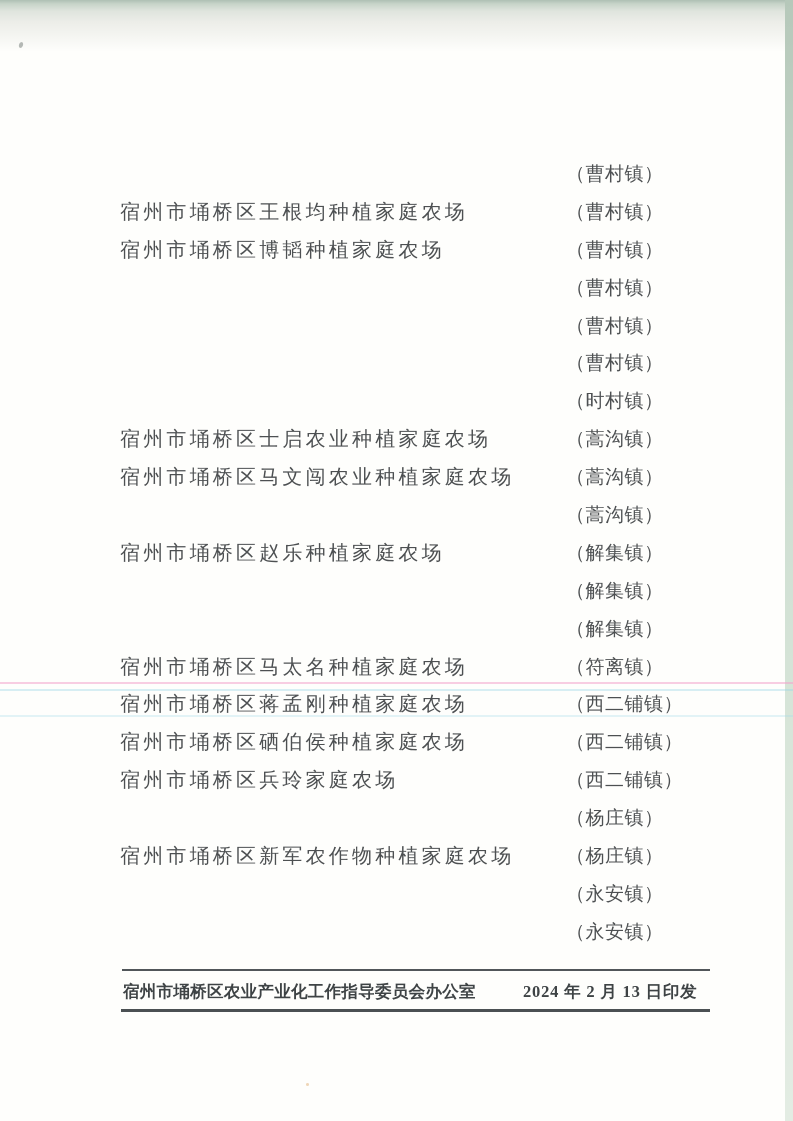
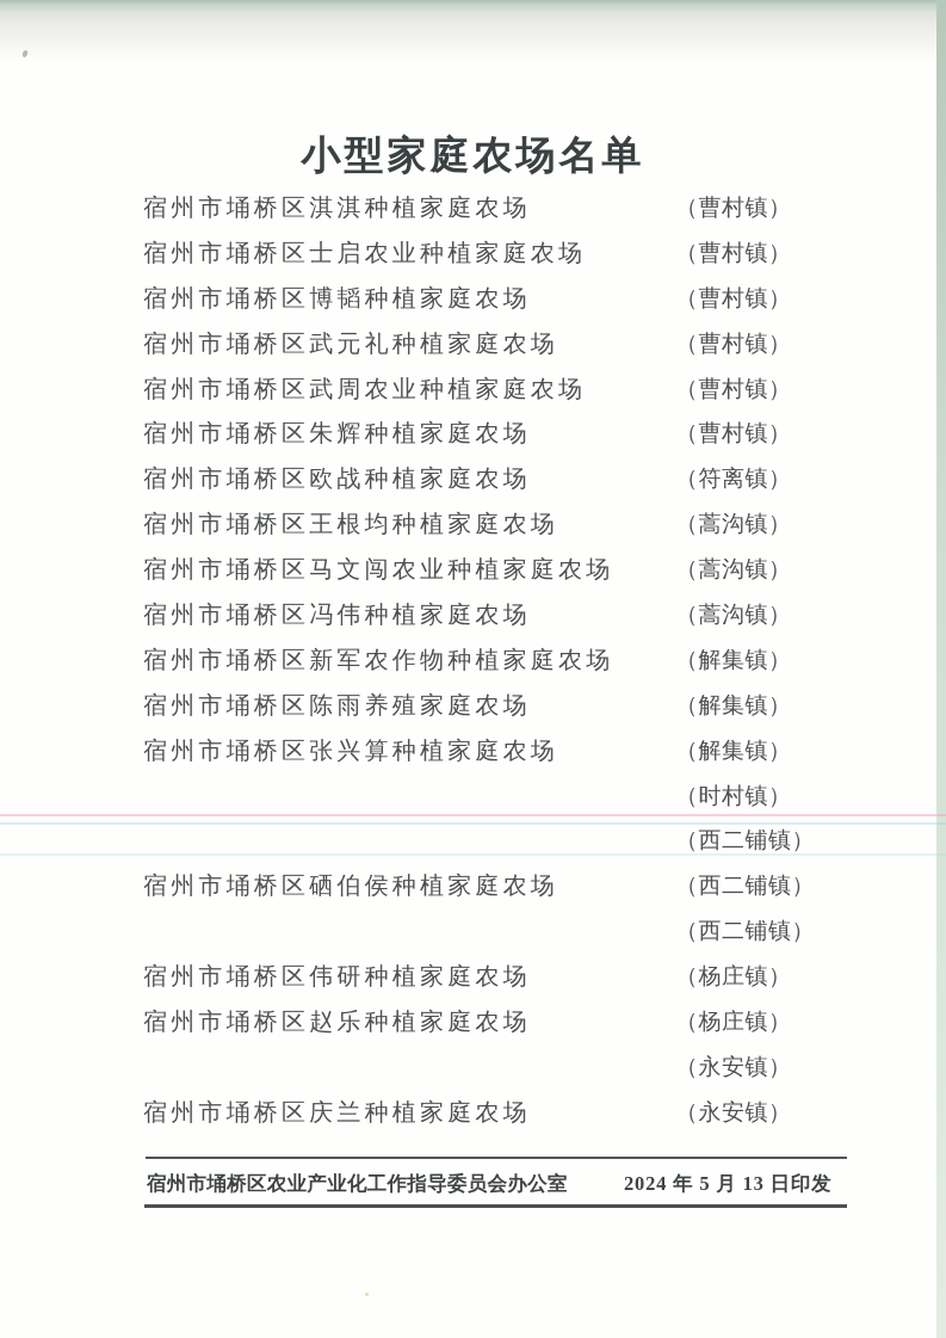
+ 小型家庭农场名单
+ 宿州市埇桥区淇淇种植家庭农场
  （曹村镇）
- 宿州市埇桥区王根均种植家庭农场
+ 宿州市埇桥区士启农业种植家庭农场
  （曹村镇）
  宿州市埇桥区博韬种植家庭农场
  （曹村镇）
+ 宿州市埇桥区武元礼种植家庭农场
  （曹村镇）
+ 宿州市埇桥区武周农业种植家庭农场
  （曹村镇）
+ 宿州市埇桥区朱辉种植家庭农场
  （曹村镇）
+ 宿州市埇桥区欧战种植家庭农场
- （时村镇）
+ （符离镇）
- 宿州市埇桥区士启农业种植家庭农场
+ 宿州市埇桥区王根均种植家庭农场
  （蒿沟镇）
  宿州市埇桥区马文闯农业种植家庭农场
  （蒿沟镇）
+ 宿州市埇桥区冯伟种植家庭农场
  （蒿沟镇）
- 宿州市埇桥区赵乐种植家庭农场
+ 宿州市埇桥区新军农作物种植家庭农场
  （解集镇）
+ 宿州市埇桥区陈雨养殖家庭农场
  （解集镇）
+ 宿州市埇桥区张兴算种植家庭农场
  （解集镇）
- 宿州市埇桥区马太名种植家庭农场
- （符离镇）
+ （时村镇）
- 宿州市埇桥区蒋孟刚种植家庭农场
  （西二铺镇）
  宿州市埇桥区硒伯侯种植家庭农场
  （西二铺镇）
- 宿州市埇桥区兵玲家庭农场
  （西二铺镇）
+ 宿州市埇桥区伟研种植家庭农场
  （杨庄镇）
- 宿州市埇桥区新军农作物种植家庭农场
+ 宿州市埇桥区赵乐种植家庭农场
  （杨庄镇）
  （永安镇）
+ 宿州市埇桥区庆兰种植家庭农场
  （永安镇）
  宿州市埇桥区农业产业化工作指导委员会办公室
- 2024 年 2 月 13 日印发
+ 2024 年 5 月 13 日印发
